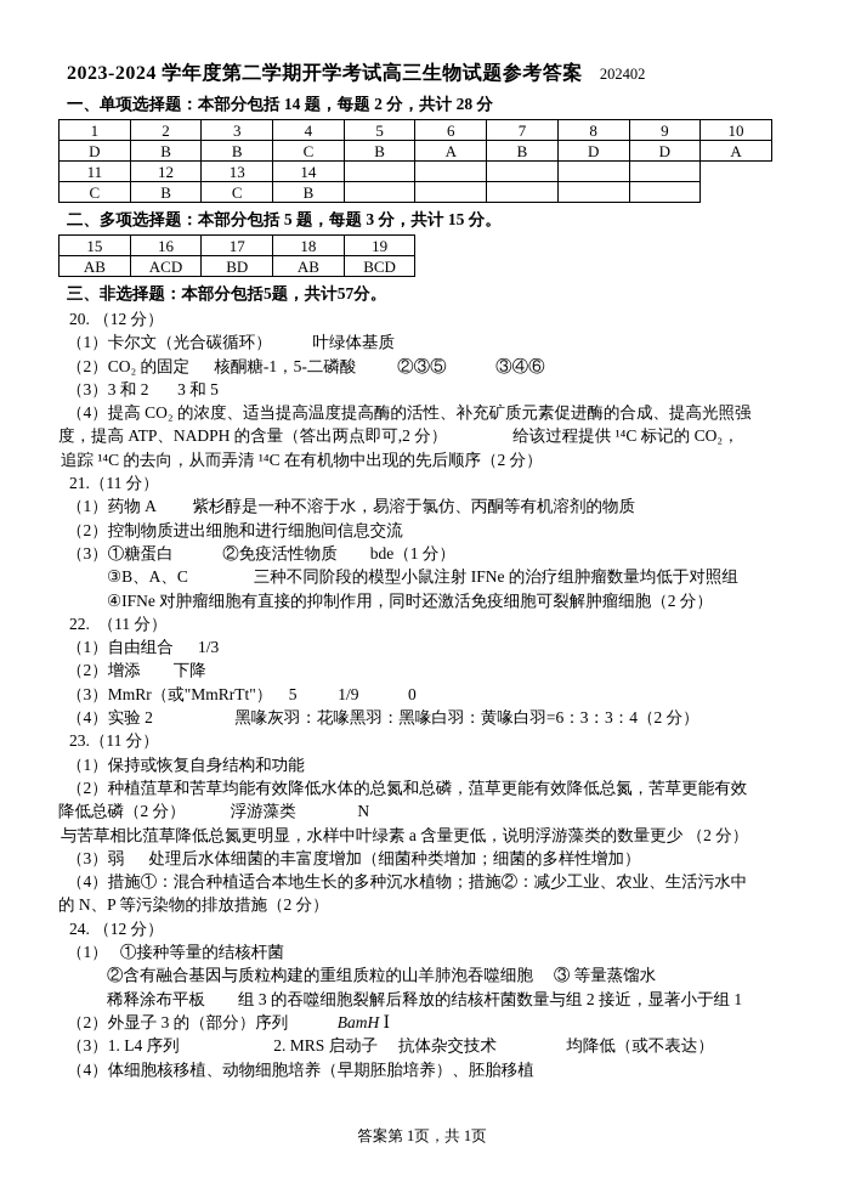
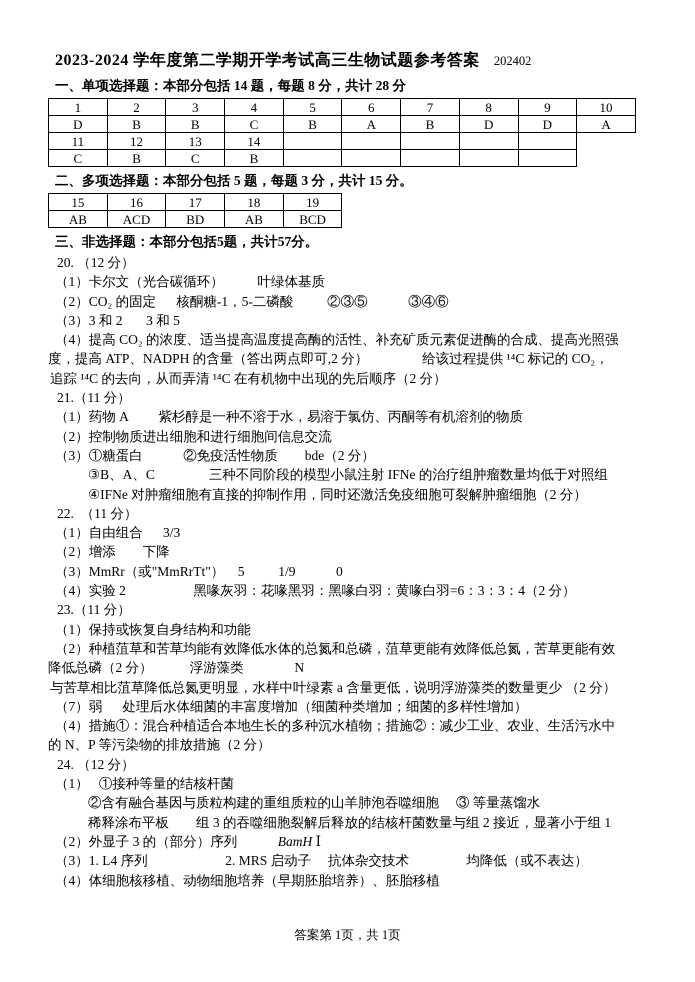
  2023-2024 学年度第二学期开学考试高三生物试题参考答案 202402
- 一、单项选择题：本部分包括 14 题，每题 2 分，共计 28 分
+ 一、单项选择题：本部分包括 14 题，每题 8 分，共计 28 分
  1
  2
  3
  4
  5
  6
  7
  8
  9
  10
  D
  B
  B
  C
  B
  A
  B
  D
  D
  A
  11
  12
  13
  14
  C
  B
  C
  B
  二、多项选择题：本部分包括 5 题，每题 3 分，共计 15 分。
  15
  16
  17
  18
  19
  AB
  ACD
  BD
  AB
  BCD
  三、非选择题：本部分包括5题，共计57分。
  20. （12 分）
  （1）卡尔文（光合碳循环） 叶绿体基质
  （2）CO₂ 的固定 核酮糖-1，5-二磷酸 ②③⑤ ③④⑥
  （3）3 和 2 3 和 5
  （4）提高 CO₂ 的浓度、适当提高温度提高酶的活性、补充矿质元素促进酶的合成、提高光照强
  度，提高 ATP、NADPH 的含量（答出两点即可,2 分） 给该过程提供 ¹⁴C 标记的 CO₂，
  追踪 ¹⁴C 的去向，从而弄清 ¹⁴C 在有机物中出现的先后顺序（2 分）
  21.（11 分）
  （1）药物 A 紫杉醇是一种不溶于水，易溶于氯仿、丙酮等有机溶剂的物质
  （2）控制物质进出细胞和进行细胞间信息交流
- （3）①糖蛋白 ②免疫活性物质 bde（1 分）
+ （3）①糖蛋白 ②免疫活性物质 bde（2 分）
  ③B、A、C 三种不同阶段的模型小鼠注射 IFNe 的治疗组肿瘤数量均低于对照组
  ④IFNe 对肿瘤细胞有直接的抑制作用，同时还激活免疫细胞可裂解肿瘤细胞（2 分）
  22. （11 分）
- （1）自由组合 1/3
+ （1）自由组合 3/3
  （2）增添 下降
  （3）MmRr（或"MmRrTt"） 5 1/9 0
  （4）实验 2 黑喙灰羽：花喙黑羽：黑喙白羽：黄喙白羽=6：3：3：4（2 分）
  23.（11 分）
  （1）保持或恢复自身结构和功能
  （2）种植菹草和苦草均能有效降低水体的总氮和总磷，菹草更能有效降低总氮，苦草更能有效
  降低总磷（2 分） 浮游藻类 N
  与苦草相比菹草降低总氮更明显，水样中叶绿素 a 含量更低，说明浮游藻类的数量更少 （2 分）
- （3）弱 处理后水体细菌的丰富度增加（细菌种类增加；细菌的多样性增加）
+ （7）弱 处理后水体细菌的丰富度增加（细菌种类增加；细菌的多样性增加）
  （4）措施①：混合种植适合本地生长的多种沉水植物；措施②：减少工业、农业、生活污水中
  的 N、P 等污染物的排放措施（2 分）
  24. （12 分）
  （1） ①接种等量的结核杆菌
  ②含有融合基因与质粒构建的重组质粒的山羊肺泡吞噬细胞 ③ 等量蒸馏水
  稀释涂布平板 组 3 的吞噬细胞裂解后释放的结核杆菌数量与组 2 接近，显著小于组 1
  （2）外显子 3 的（部分）序列 BamH Ⅰ
  （3）1. L4 序列 2. MRS 启动子 抗体杂交技术 均降低（或不表达）
  （4）体细胞核移植、动物细胞培养（早期胚胎培养）、胚胎移植
  答案第 1页，共 1页
